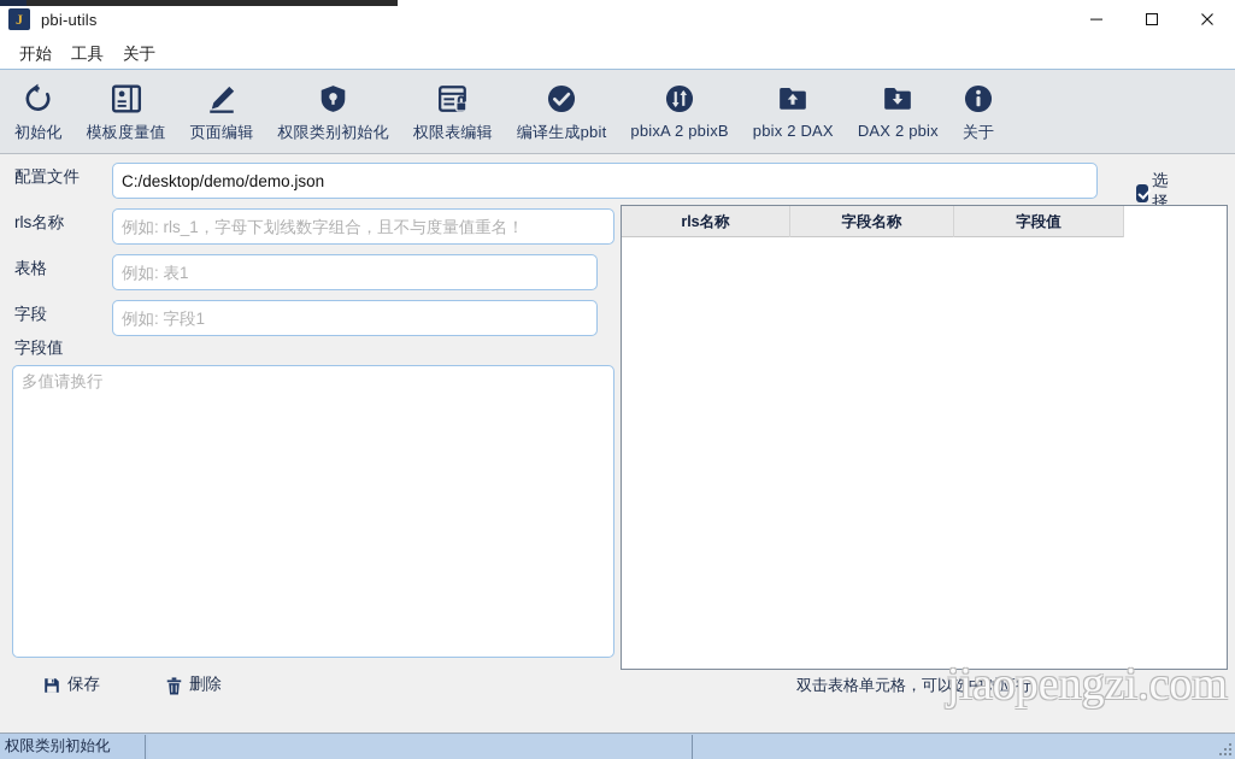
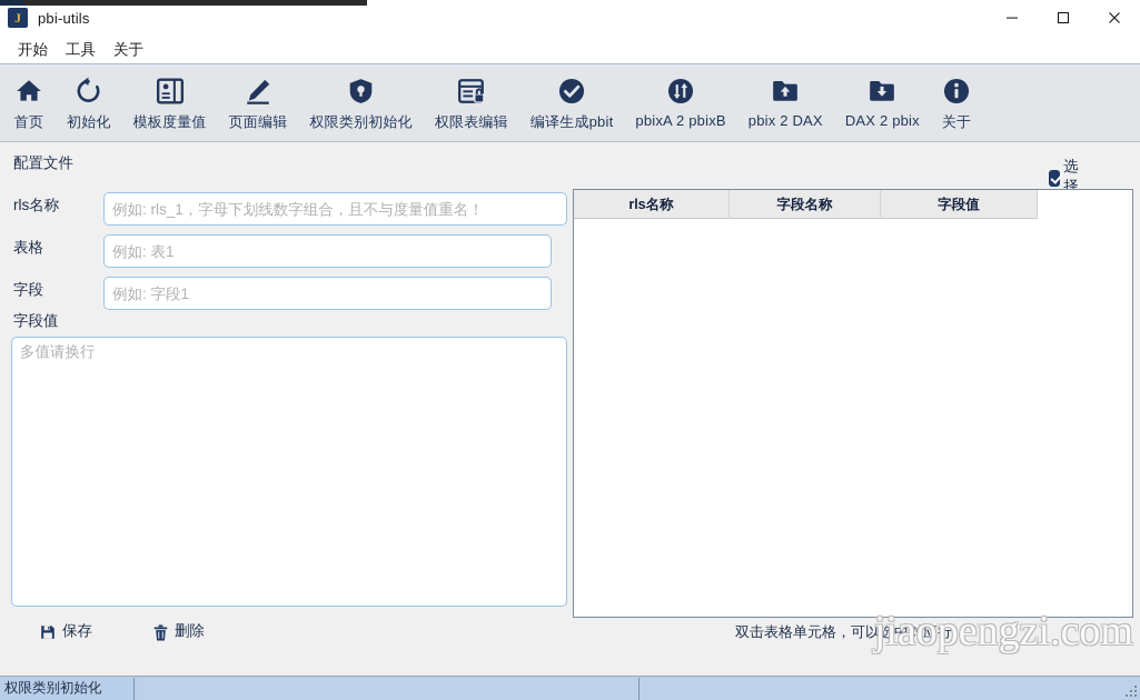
  J
  pbi-utils
  开始
  工具
  关于
+ 首页
  初始化
  模板度量值
  页面编辑
  权限类别初始化
  权限表编辑
  编译生成pbit
  pbixA 2 pbixB
  pbix 2 DAX
  DAX 2 pbix
  关于
  配置文件
- C:/desktop/demo/demo.json
  选择
  rls名称
  例如: rls_1，字母下划线数字组合，且不与度量值重名！
  表格
  例如: 表1
  字段
  例如: 字段1
  字段值
  多值请换行
  保存
  删除
  rls名称
  字段名称
  字段值
  双击表格单元格，可以选中对应行。
  jiaopengzi.com
  权限类别初始化
